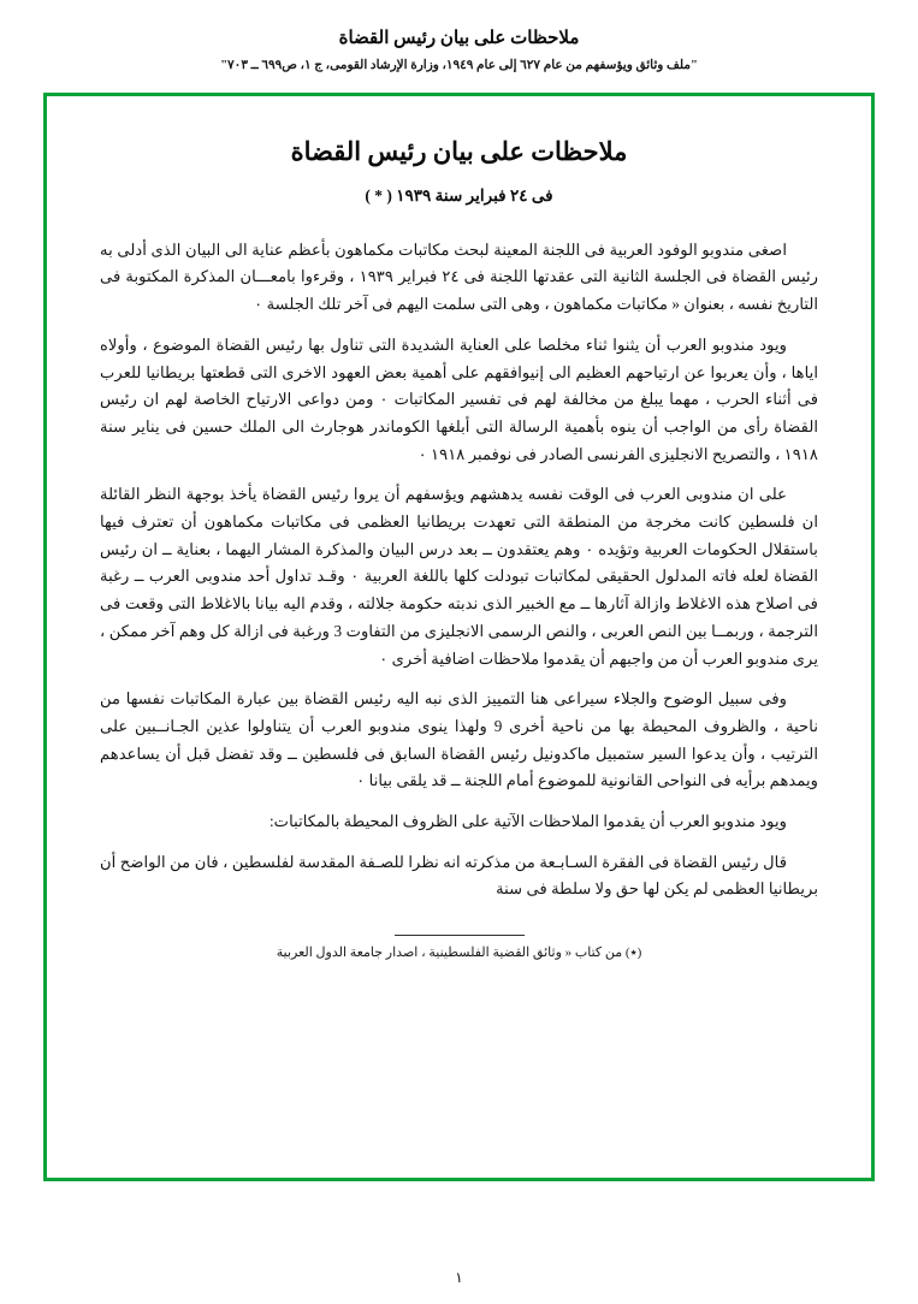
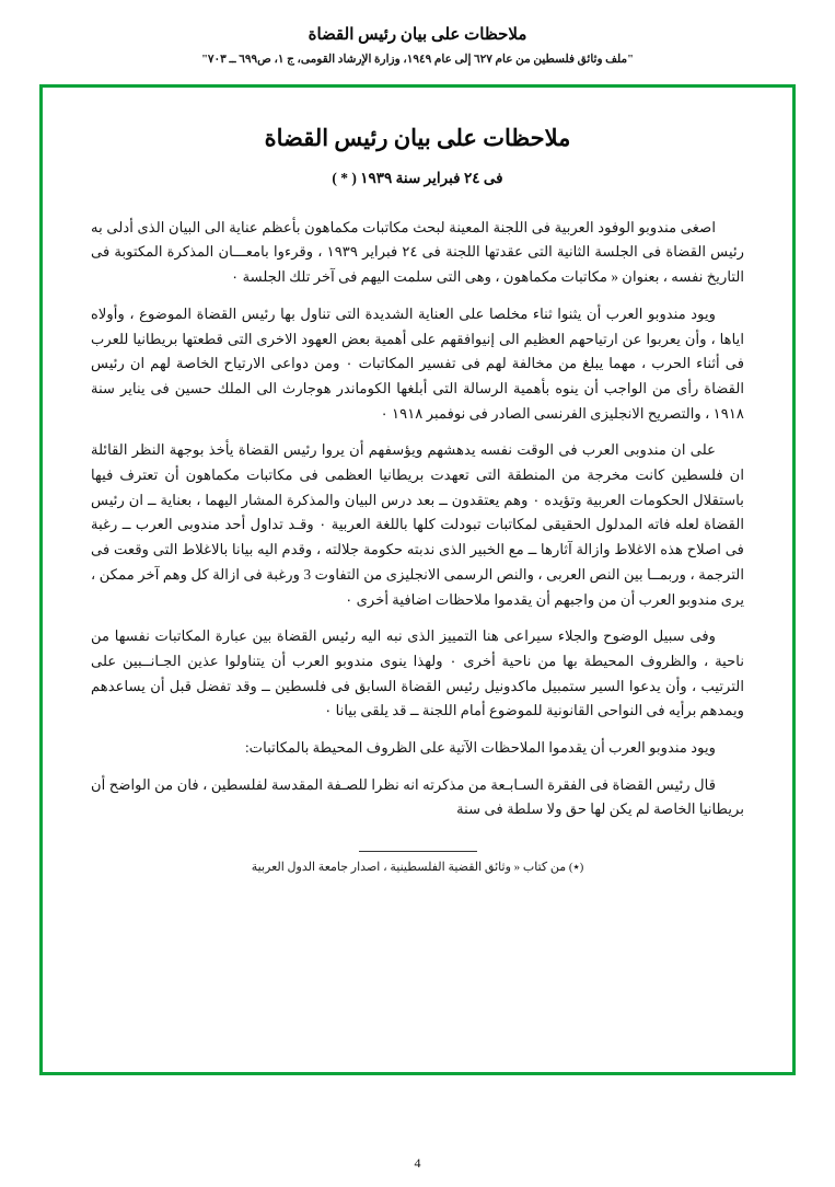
  ملاحظات على بيان رئيس القضاة
- "ملف وثائق ويؤسفهم من عام ٦٢٧ إلى عام ١٩٤٩، وزارة الإرشاد القومى، ج ١، ص٦٩٩ ــ ٧٠٣"
+ "ملف وثائق فلسطين من عام ٦٢٧ إلى عام ١٩٤٩، وزارة الإرشاد القومى، ج ١، ص٦٩٩ ــ ٧٠٣"
  ملاحظات على بيان رئيس القضاة
  فى ٢٤ فبراير سنة ١٩٣٩ ( * )
  اصغى مندوبو الوفود العربية فى اللجنة المعينة لبحث مكاتبات مكماهون بأعظم عناية الى البيان الذى أدلى به رئيس القضاة فى الجلسة الثانية التى عقدتها اللجنة فى ٢٤ فبراير ١٩٣٩ ، وقرءوا بامعـــان المذكرة المكتوبة فى التاريخ نفسه ، بعنوان « مكاتبات مكماهون ، وهى التى سلمت اليهم فى آخر تلك الجلسة ٠
  ويود مندوبو العرب أن يثنوا ثناء مخلصا على العناية الشديدة التى تناول بها رئيس القضاة الموضوع ، وأولاه اياها ، وأن يعربوا عن ارتياحهم العظيم الى إنيوافقهم على أهمية بعض العهود الاخرى التى قطعتها بريطانيا للعرب فى أثناء الحرب ، مهما يبلغ من مخالفة لهم فى تفسير المكاتبات ٠ ومن دواعى الارتياح الخاصة لهم ان رئيس القضاة رأى من الواجب أن ينوه بأهمية الرسالة التى أبلغها الكوماندر هوجارث الى الملك حسين فى يناير سنة ١٩١٨ ، والتصريح الانجليزى الفرنسى الصادر فى نوفمبر ١٩١٨ ٠
  على ان مندوبى العرب فى الوقت نفسه يدهشهم ويؤسفهم أن يروا رئيس القضاة يأخذ بوجهة النظر القائلة ان فلسطين كانت مخرجة من المنطقة التى تعهدت بريطانيا العظمى فى مكاتبات مكماهون أن تعترف فيها باستقلال الحكومات العربية وتؤيده ٠ وهم يعتقدون ــ بعد درس البيان والمذكرة المشار اليهما ، بعناية ــ ان رئيس القضاة لعله فاته المدلول الحقيقى لمكاتبات تبودلت كلها باللغة العربية ٠ وقـد تداول أحد مندوبى العرب ــ رغبة فى اصلاح هذه الاغلاط وازالة آثارها ــ مع الخبير الذى ندبته حكومة جلالته ، وقدم اليه بيانا بالاغلاط التى وقعت فى الترجمة ، وربمــا بين النص العربى ، والنص الرسمى الانجليزى من التفاوت 3 ورغبة فى ازالة كل وهم آخر ممكن ، يرى مندوبو العرب أن من واجبهم أن يقدموا ملاحظات اضافية أخرى ٠
- وفى سبيل الوضوح والجلاء سيراعى هنا التمييز الذى نبه اليه رئيس القضاة بين عبارة المكاتبات نفسها من ناحية ، والظروف المحيطة بها من ناحية أخرى 9 ولهذا ينوى مندوبو العرب أن يتناولوا عذين الجـانــبين على الترتيب ، وأن يدعوا السير ستمبيل ماكدونيل رئيس القضاة السابق فى فلسطين ــ وقد تفضل قبل أن يساعدهم ويمدهم برأيه فى النواحى القانونية للموضوع أمام اللجنة ــ قد يلقى بيانا ٠
+ وفى سبيل الوضوح والجلاء سيراعى هنا التمييز الذى نبه اليه رئيس القضاة بين عبارة المكاتبات نفسها من ناحية ، والظروف المحيطة بها من ناحية أخرى ٠ ولهذا ينوى مندوبو العرب أن يتناولوا عذين الجـانــبين على الترتيب ، وأن يدعوا السير ستمبيل ماكدونيل رئيس القضاة السابق فى فلسطين ــ وقد تفضل قبل أن يساعدهم ويمدهم برأيه فى النواحى القانونية للموضوع أمام اللجنة ــ قد يلقى بيانا ٠
  ويود مندوبو العرب أن يقدموا الملاحظات الآتية على الظروف المحيطة بالمكاتبات:
- قال رئيس القضاة فى الفقرة السـابـعة من مذكرته انه نظرا للصـفة المقدسة لفلسطين ، فان من الواضح أن بريطانيا العظمى لم يكن لها حق ولا سلطة فى سنة
+ قال رئيس القضاة فى الفقرة السـابـعة من مذكرته انه نظرا للصـفة المقدسة لفلسطين ، فان من الواضح أن بريطانيا الخاصة لم يكن لها حق ولا سلطة فى سنة
  (٭) من كتاب « وثائق القضية الفلسطينية ، اصدار جامعة الدول العربية
- ١
+ 4
